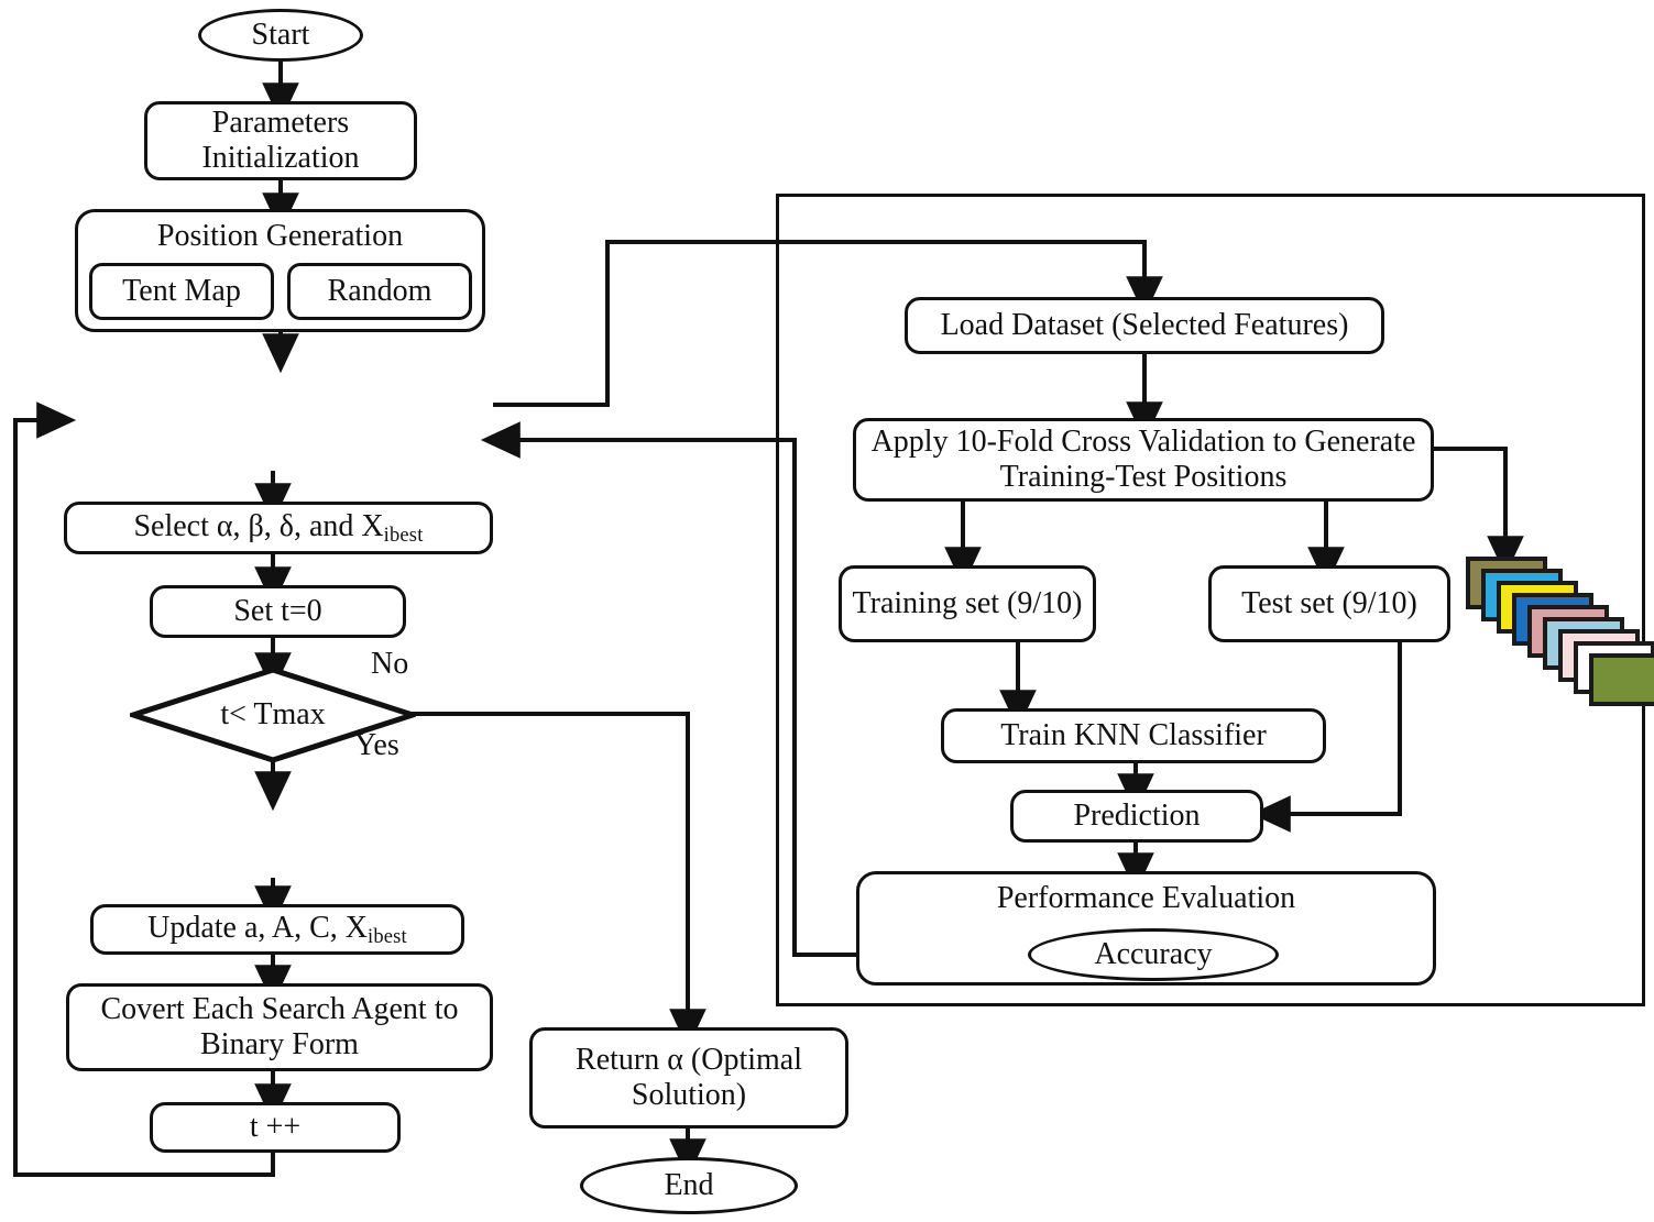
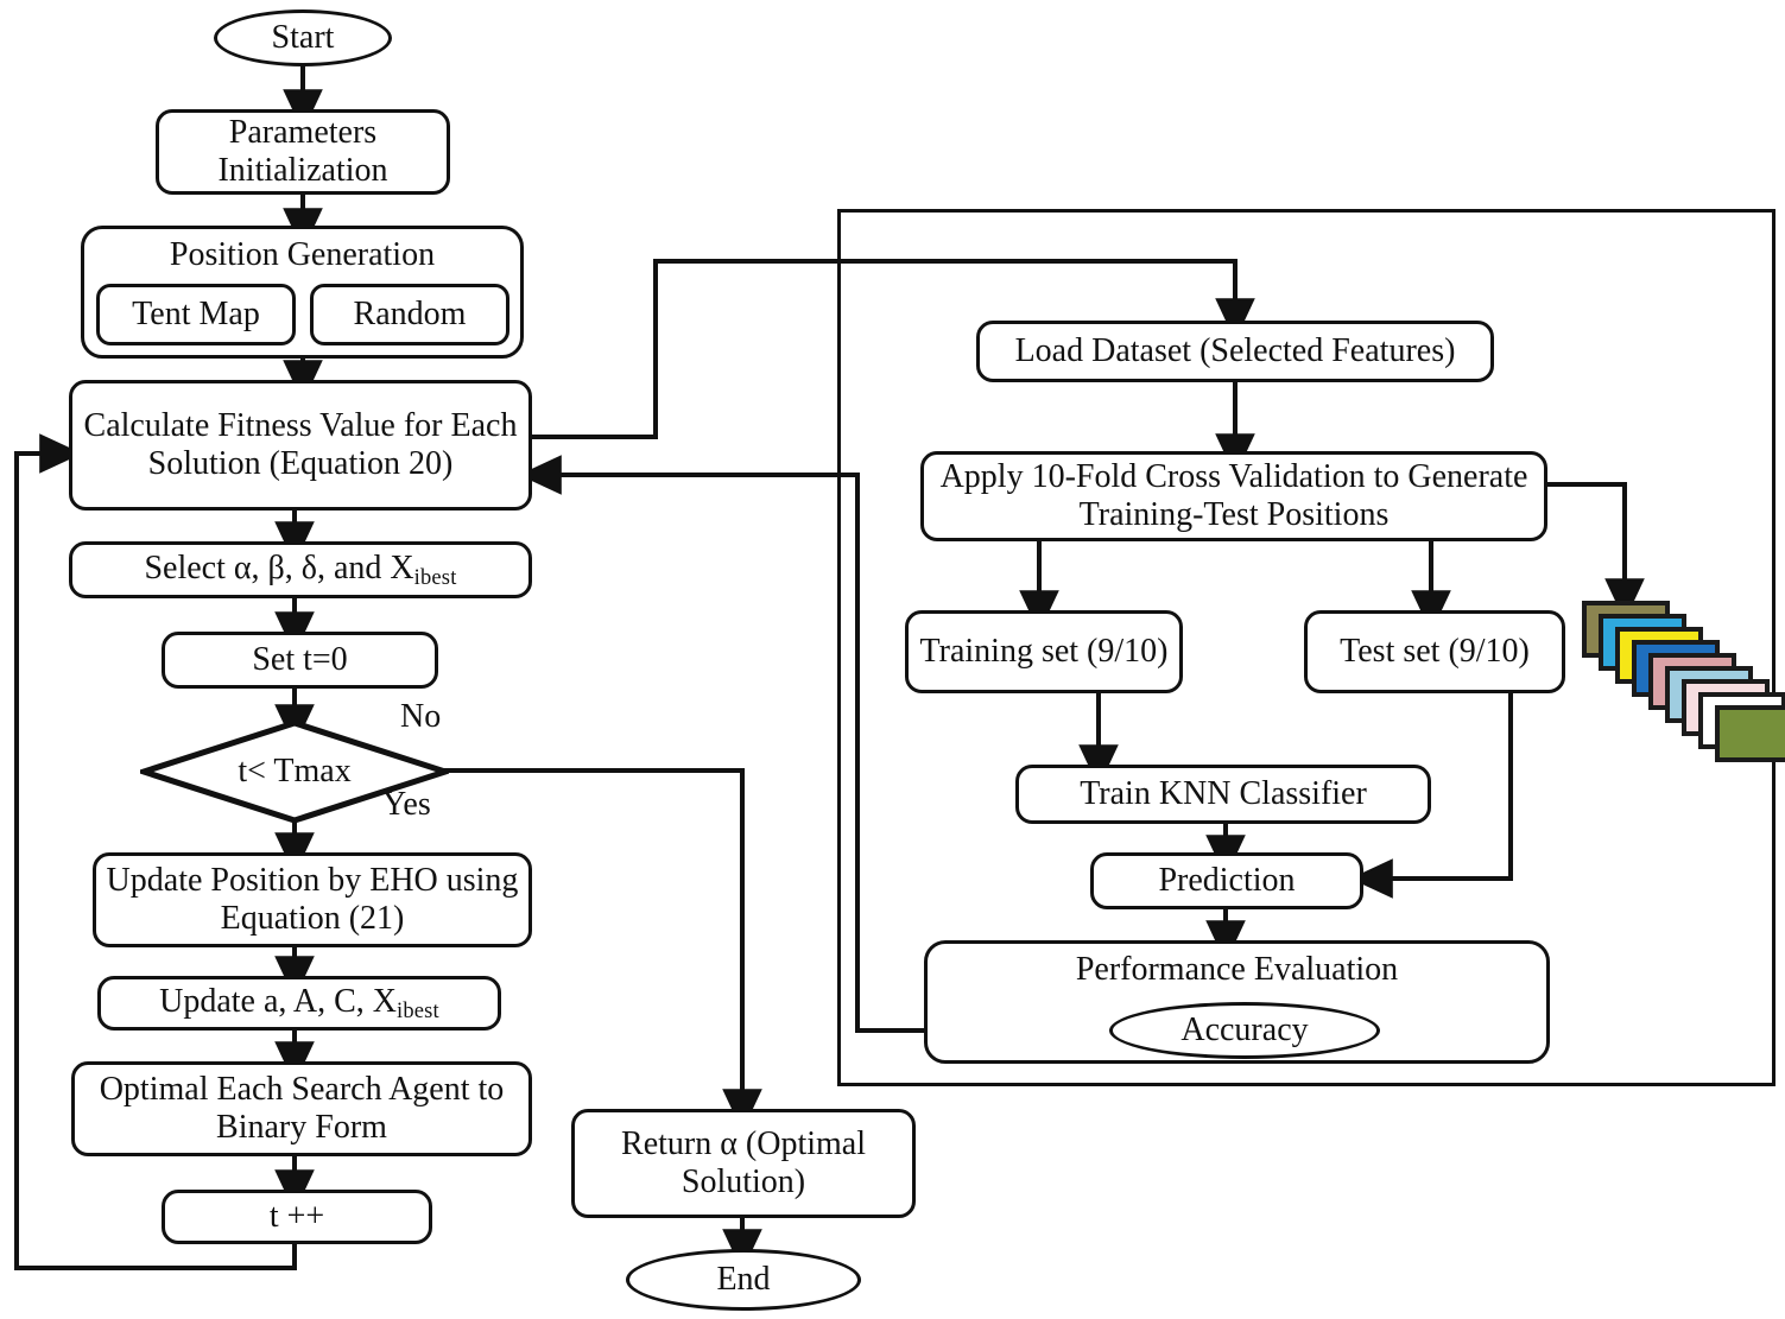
  Start
  Parameters Initialization
  Position Generation
  Tent Map
  Random
+ Calculate Fitness Value for Each Solution (Equation 20)
  Select α, β, δ, and Xibest
  Set t=0
  t< Tmax
  No
  Yes
+ Update Position by EHO using Equation (21)
  Update a, A, C, Xibest
- Covert Each Search Agent to Binary Form
+ Optimal Each Search Agent to Binary Form
  t ++
  Return α (Optimal Solution)
  End
  Load Dataset (Selected Features)
  Apply 10-Fold Cross Validation to Generate Training-Test Positions
  Training set (9/10)
  Test set (9/10)
  Train KNN Classifier
  Prediction
  Performance Evaluation
  Accuracy
